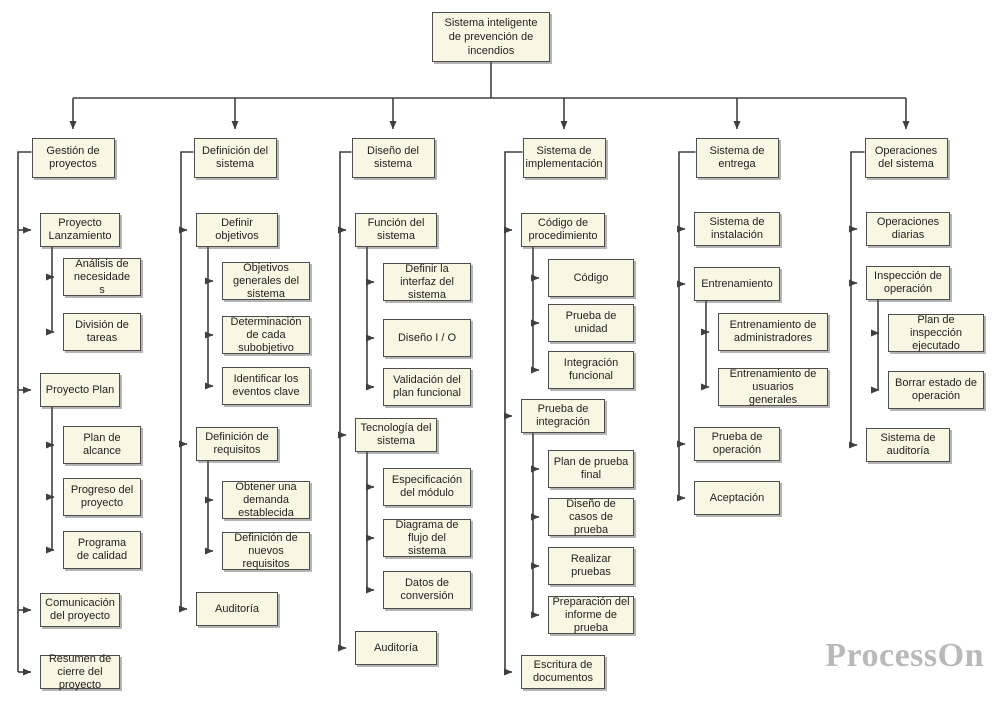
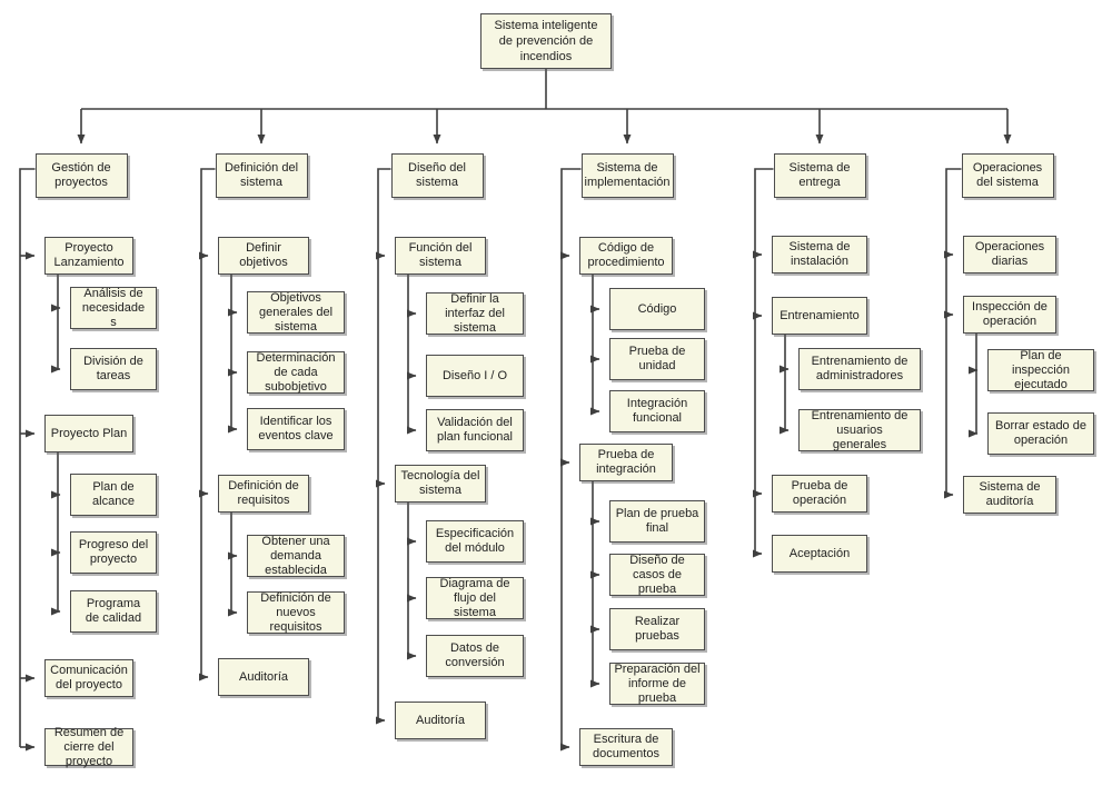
  Sistema inteligente
  de prevención de
  incendios
  Gestión de
  proyectos
  Proyecto
  Lanzamiento
  Análisis de
  necesidade
  s
  División de
  tareas
  Proyecto Plan
  Plan de
  alcance
  Progreso del
  proyecto
  Programa
  de calidad
  Comunicación
  del proyecto
  Resumen de
  cierre del
  proyecto
  Definición del
  sistema
  Definir objetivos
  Objetivos
  generales del
  sistema
  Determinación
  de cada
  subobjetivo
  Identificar los
  eventos clave
  Definición de
  requisitos
  Obtener una
  demanda
  establecida
  Definición de
  nuevos
  requisitos
  Auditoría
  Diseño del
  sistema
  Función del
  sistema
  Definir la
  interfaz del
  sistema
  Diseño I / O
  Validación del
  plan funcional
  Tecnología del
  sistema
  Especificación
  del módulo
  Diagrama de
  flujo del
  sistema
  Datos de
  conversión
  Auditoría
  Sistema de
  implementación
  Código de
  procedimiento
  Código
  Prueba de
  unidad
  Integración
  funcional
  Prueba de
  integración
  Plan de prueba
  final
  Diseño de
  casos de
  prueba
  Realizar
  pruebas
  Preparación del
  informe de
  prueba
  Escritura de
  documentos
  Sistema de
  entrega
  Sistema de
  instalación
  Entrenamiento
  Entrenamiento de
  administradores
  Entrenamiento de
  usuarios
  generales
  Prueba de
  operación
  Aceptación
  Operaciones
  del sistema
  Operaciones
  diarias
  Inspección de
  operación
  Plan de
  inspección
  ejecutado
  Borrar estado de
  operación
  Sistema de
  auditoría
- ProcessOn
